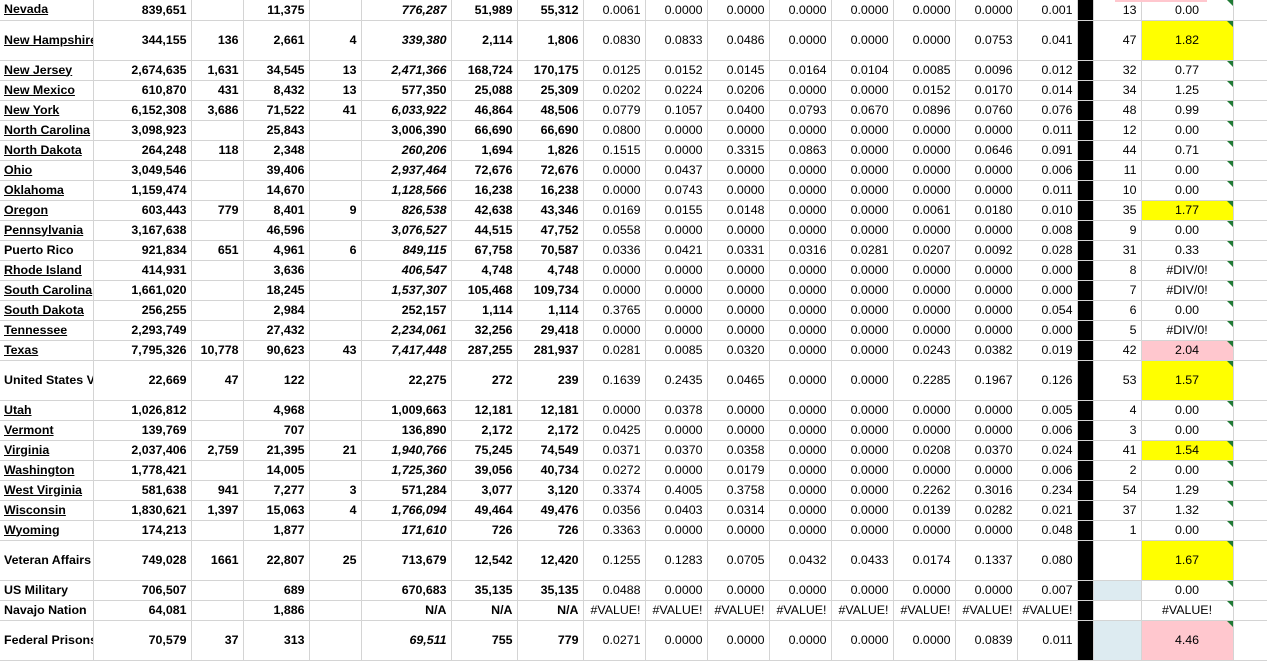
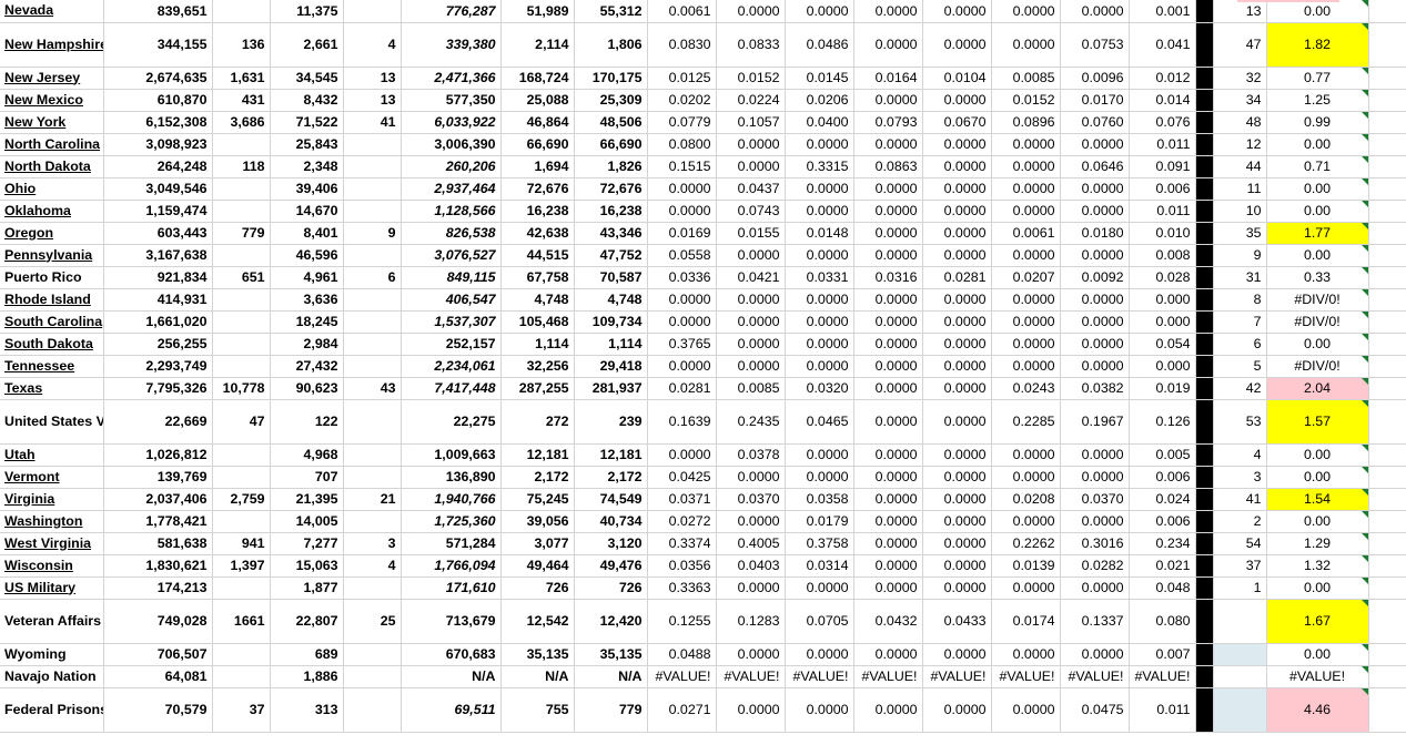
  Nevada	839,651		11,375		776,287	51,989	55,312	0.0061	0.0000	0.0000	0.0000	0.0000	0.0000	0.0000	0.001		13	0.00
  New Hampshir	344,155	136	2,661	4	339,380	2,114	1,806	0.0830	0.0833	0.0486	0.0000	0.0000	0.0000	0.0753	0.041		47	1.82
  New Jersey	2,674,635	1,631	34,545	13	2,471,366	168,724	170,175	0.0125	0.0152	0.0145	0.0164	0.0104	0.0085	0.0096	0.012		32	0.77
  New Mexico	610,870	431	8,432	13	577,350	25,088	25,309	0.0202	0.0224	0.0206	0.0000	0.0000	0.0152	0.0170	0.014		34	1.25
  New York	6,152,308	3,686	71,522	41	6,033,922	46,864	48,506	0.0779	0.1057	0.0400	0.0793	0.0670	0.0896	0.0760	0.076		48	0.99
  North Carolina	3,098,923		25,843		3,006,390	66,690	66,690	0.0800	0.0000	0.0000	0.0000	0.0000	0.0000	0.0000	0.011		12	0.00
  North Dakota	264,248	118	2,348		260,206	1,694	1,826	0.1515	0.0000	0.3315	0.0863	0.0000	0.0000	0.0646	0.091		44	0.71
  Ohio	3,049,546		39,406		2,937,464	72,676	72,676	0.0000	0.0437	0.0000	0.0000	0.0000	0.0000	0.0000	0.006		11	0.00
  Oklahoma	1,159,474		14,670		1,128,566	16,238	16,238	0.0000	0.0743	0.0000	0.0000	0.0000	0.0000	0.0000	0.011		10	0.00
  Oregon	603,443	779	8,401	9	826,538	42,638	43,346	0.0169	0.0155	0.0148	0.0000	0.0000	0.0061	0.0180	0.010		35	1.77
  Pennsylvania	3,167,638		46,596		3,076,527	44,515	47,752	0.0558	0.0000	0.0000	0.0000	0.0000	0.0000	0.0000	0.008		9	0.00
  Puerto Rico	921,834	651	4,961	6	849,115	67,758	70,587	0.0336	0.0421	0.0331	0.0316	0.0281	0.0207	0.0092	0.028		31	0.33
  Rhode Island	414,931		3,636		406,547	4,748	4,748	0.0000	0.0000	0.0000	0.0000	0.0000	0.0000	0.0000	0.000		8	#DIV/0!
  South Carolina	1,661,020		18,245		1,537,307	105,468	109,734	0.0000	0.0000	0.0000	0.0000	0.0000	0.0000	0.0000	0.000		7	#DIV/0!
  South Dakota	256,255		2,984		252,157	1,114	1,114	0.3765	0.0000	0.0000	0.0000	0.0000	0.0000	0.0000	0.054		6	0.00
  Tennessee	2,293,749		27,432		2,234,061	32,256	29,418	0.0000	0.0000	0.0000	0.0000	0.0000	0.0000	0.0000	0.000		5	#DIV/0!
  Texas	7,795,326	10,778	90,623	43	7,417,448	287,255	281,937	0.0281	0.0085	0.0320	0.0000	0.0000	0.0243	0.0382	0.019		42	2.04
  United States V	22,669	47	122		22,275	272	239	0.1639	0.2435	0.0465	0.0000	0.0000	0.2285	0.1967	0.126		53	1.57
  Utah	1,026,812		4,968		1,009,663	12,181	12,181	0.0000	0.0378	0.0000	0.0000	0.0000	0.0000	0.0000	0.005		4	0.00
  Vermont	139,769		707		136,890	2,172	2,172	0.0425	0.0000	0.0000	0.0000	0.0000	0.0000	0.0000	0.006		3	0.00
  Virginia	2,037,406	2,759	21,395	21	1,940,766	75,245	74,549	0.0371	0.0370	0.0358	0.0000	0.0000	0.0208	0.0370	0.024		41	1.54
  Washington	1,778,421		14,005		1,725,360	39,056	40,734	0.0272	0.0000	0.0179	0.0000	0.0000	0.0000	0.0000	0.006		2	0.00
  West Virginia	581,638	941	7,277	3	571,284	3,077	3,120	0.3374	0.4005	0.3758	0.0000	0.0000	0.2262	0.3016	0.234		54	1.29
  Wisconsin	1,830,621	1,397	15,063	4	1,766,094	49,464	49,476	0.0356	0.0403	0.0314	0.0000	0.0000	0.0139	0.0282	0.021		37	1.32
- Wyoming	174,213		1,877		171,610	726	726	0.3363	0.0000	0.0000	0.0000	0.0000	0.0000	0.0000	0.048		1	0.00
+ US Military	174,213		1,877		171,610	726	726	0.3363	0.0000	0.0000	0.0000	0.0000	0.0000	0.0000	0.048		1	0.00
  Veteran Affairs	749,028	1661	22,807	25	713,679	12,542	12,420	0.1255	0.1283	0.0705	0.0432	0.0433	0.0174	0.1337	0.080			1.67
- US Military	706,507		689		670,683	35,135	35,135	0.0488	0.0000	0.0000	0.0000	0.0000	0.0000	0.0000	0.007			0.00
+ Wyoming	706,507		689		670,683	35,135	35,135	0.0488	0.0000	0.0000	0.0000	0.0000	0.0000	0.0000	0.007			0.00
  Navajo Nation	64,081		1,886		N/A	N/A	N/A	#VALUE!	#VALUE!	#VALUE!	#VALUE!	#VALUE!	#VALUE!	#VALUE!	#VALUE!			#VALUE!
- Federal Prison	70,579	37	313		69,511	755	779	0.0271	0.0000	0.0000	0.0000	0.0000	0.0000	0.0839	0.011			4.46
+ Federal Prison	70,579	37	313		69,511	755	779	0.0271	0.0000	0.0000	0.0000	0.0000	0.0000	0.0475	0.011			4.46
